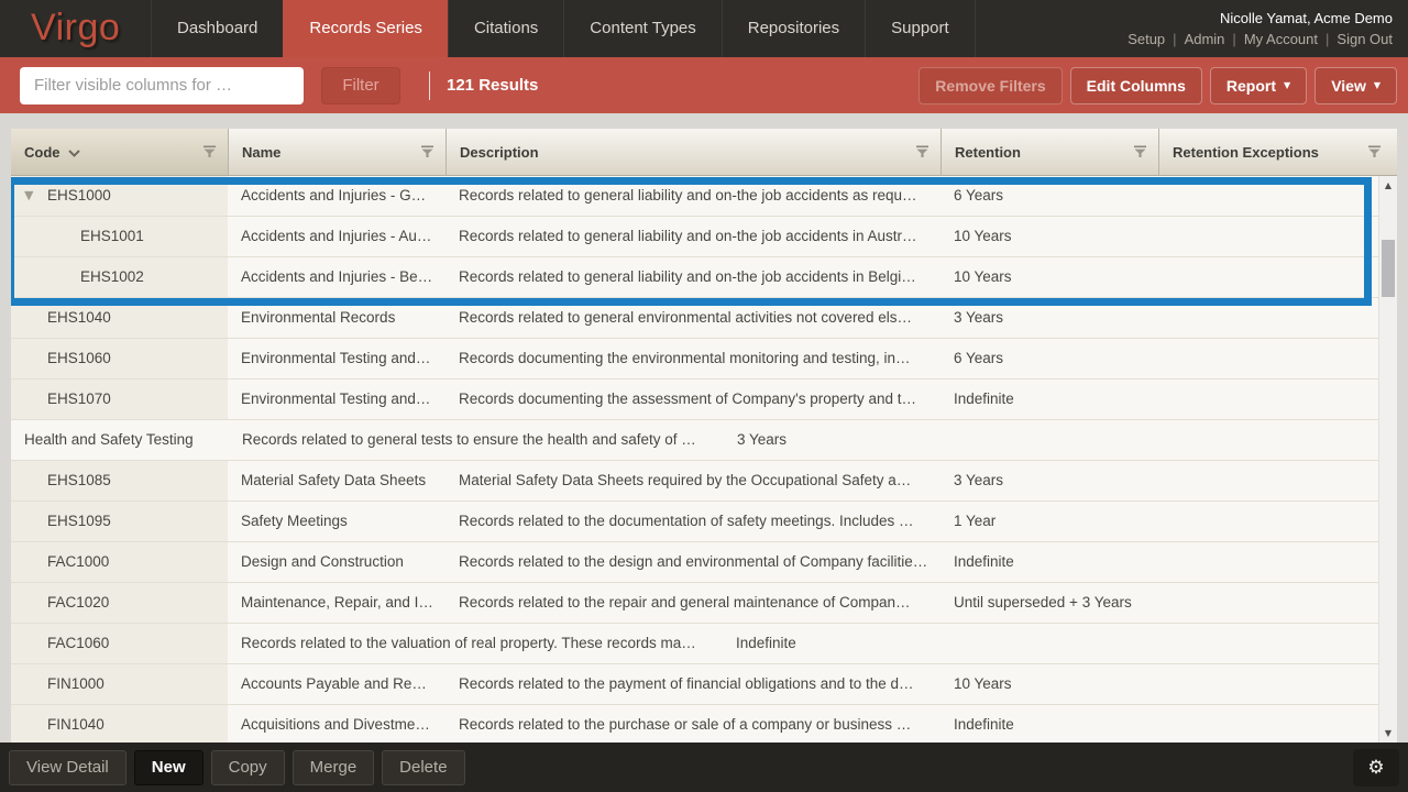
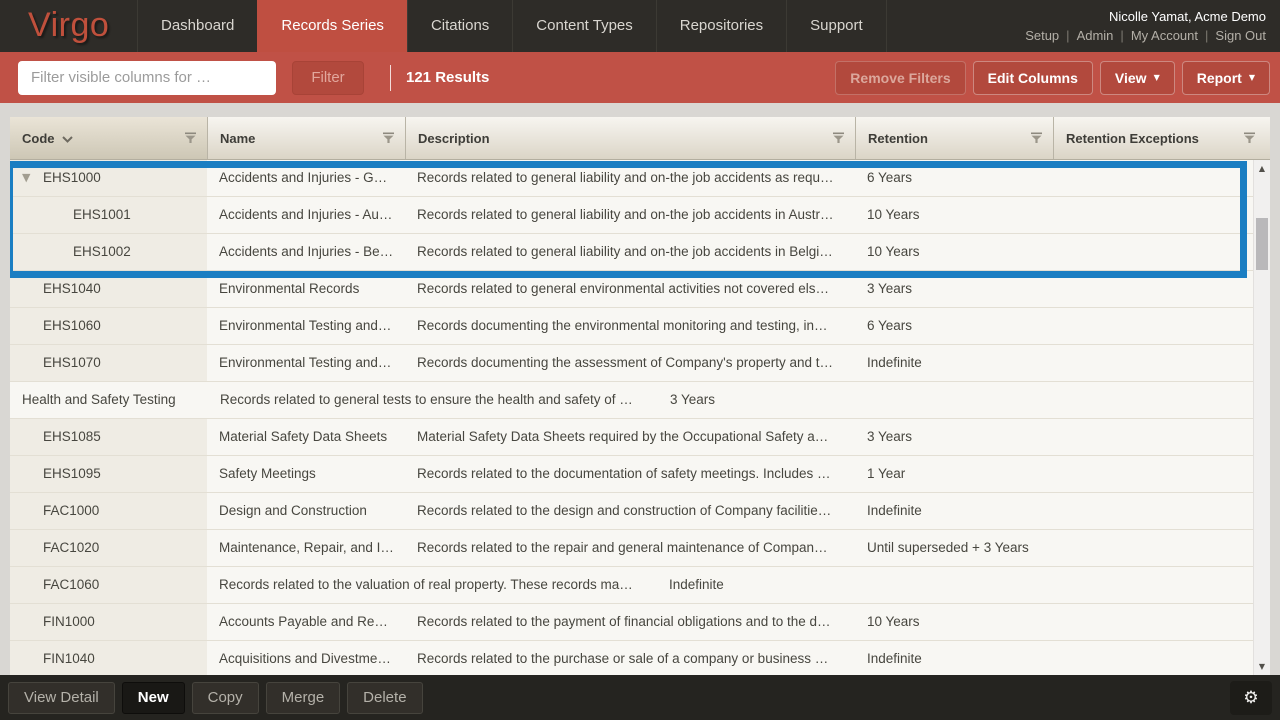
  Virgo
  Dashboard
  Records Series
  Citations
  Content Types
  Repositories
  Support
  Nicolle Yamat, Acme Demo
  Setup | Admin | My Account | Sign Out
  Filter visible columns for …
  Filter
  121 Results
  Remove Filters
  Edit Columns
- Report
+ View
  ▼
- View
+ Report
  ▼
  Code
  Name
  Description
  Retention
  Retention Exceptions
  ▼
  EHS1000
  Accidents and Injuries - G…
  Records related to general liability and on-the job accidents as requ…
  6 Years
  EHS1001
  Accidents and Injuries - Au…
  Records related to general liability and on-the job accidents in Austr…
  10 Years
  EHS1002
  Accidents and Injuries - Be…
  Records related to general liability and on-the job accidents in Belgi…
  10 Years
  EHS1040
  Environmental Records
  Records related to general environmental activities not covered els…
  3 Years
  EHS1060
  Environmental Testing and…
  Records documenting the environmental monitoring and testing, in…
  6 Years
  EHS1070
  Environmental Testing and…
  Records documenting the assessment of Company's property and t…
  Indefinite
  Health and Safety Testing
  Records related to general tests to ensure the health and safety of …
  3 Years
  EHS1085
  Material Safety Data Sheets
  Material Safety Data Sheets required by the Occupational Safety a…
  3 Years
  EHS1095
  Safety Meetings
  Records related to the documentation of safety meetings. Includes …
  1 Year
  FAC1000
  Design and Construction
- Records related to the design and environmental of Company facilitie…
+ Records related to the design and construction of Company facilitie…
  Indefinite
  FAC1020
  Maintenance, Repair, and I…
  Records related to the repair and general maintenance of Compan…
  Until superseded + 3 Years
  FAC1060
  Records related to the valuation of real property. These records ma…
  Indefinite
  FIN1000
  Accounts Payable and Re…
  Records related to the payment of financial obligations and to the d…
  10 Years
  FIN1040
  Acquisitions and Divestme…
  Records related to the purchase or sale of a company or business …
  Indefinite
  ▲
  ▼
  View Detail
  New
  Copy
  Merge
  Delete
  ⚙
